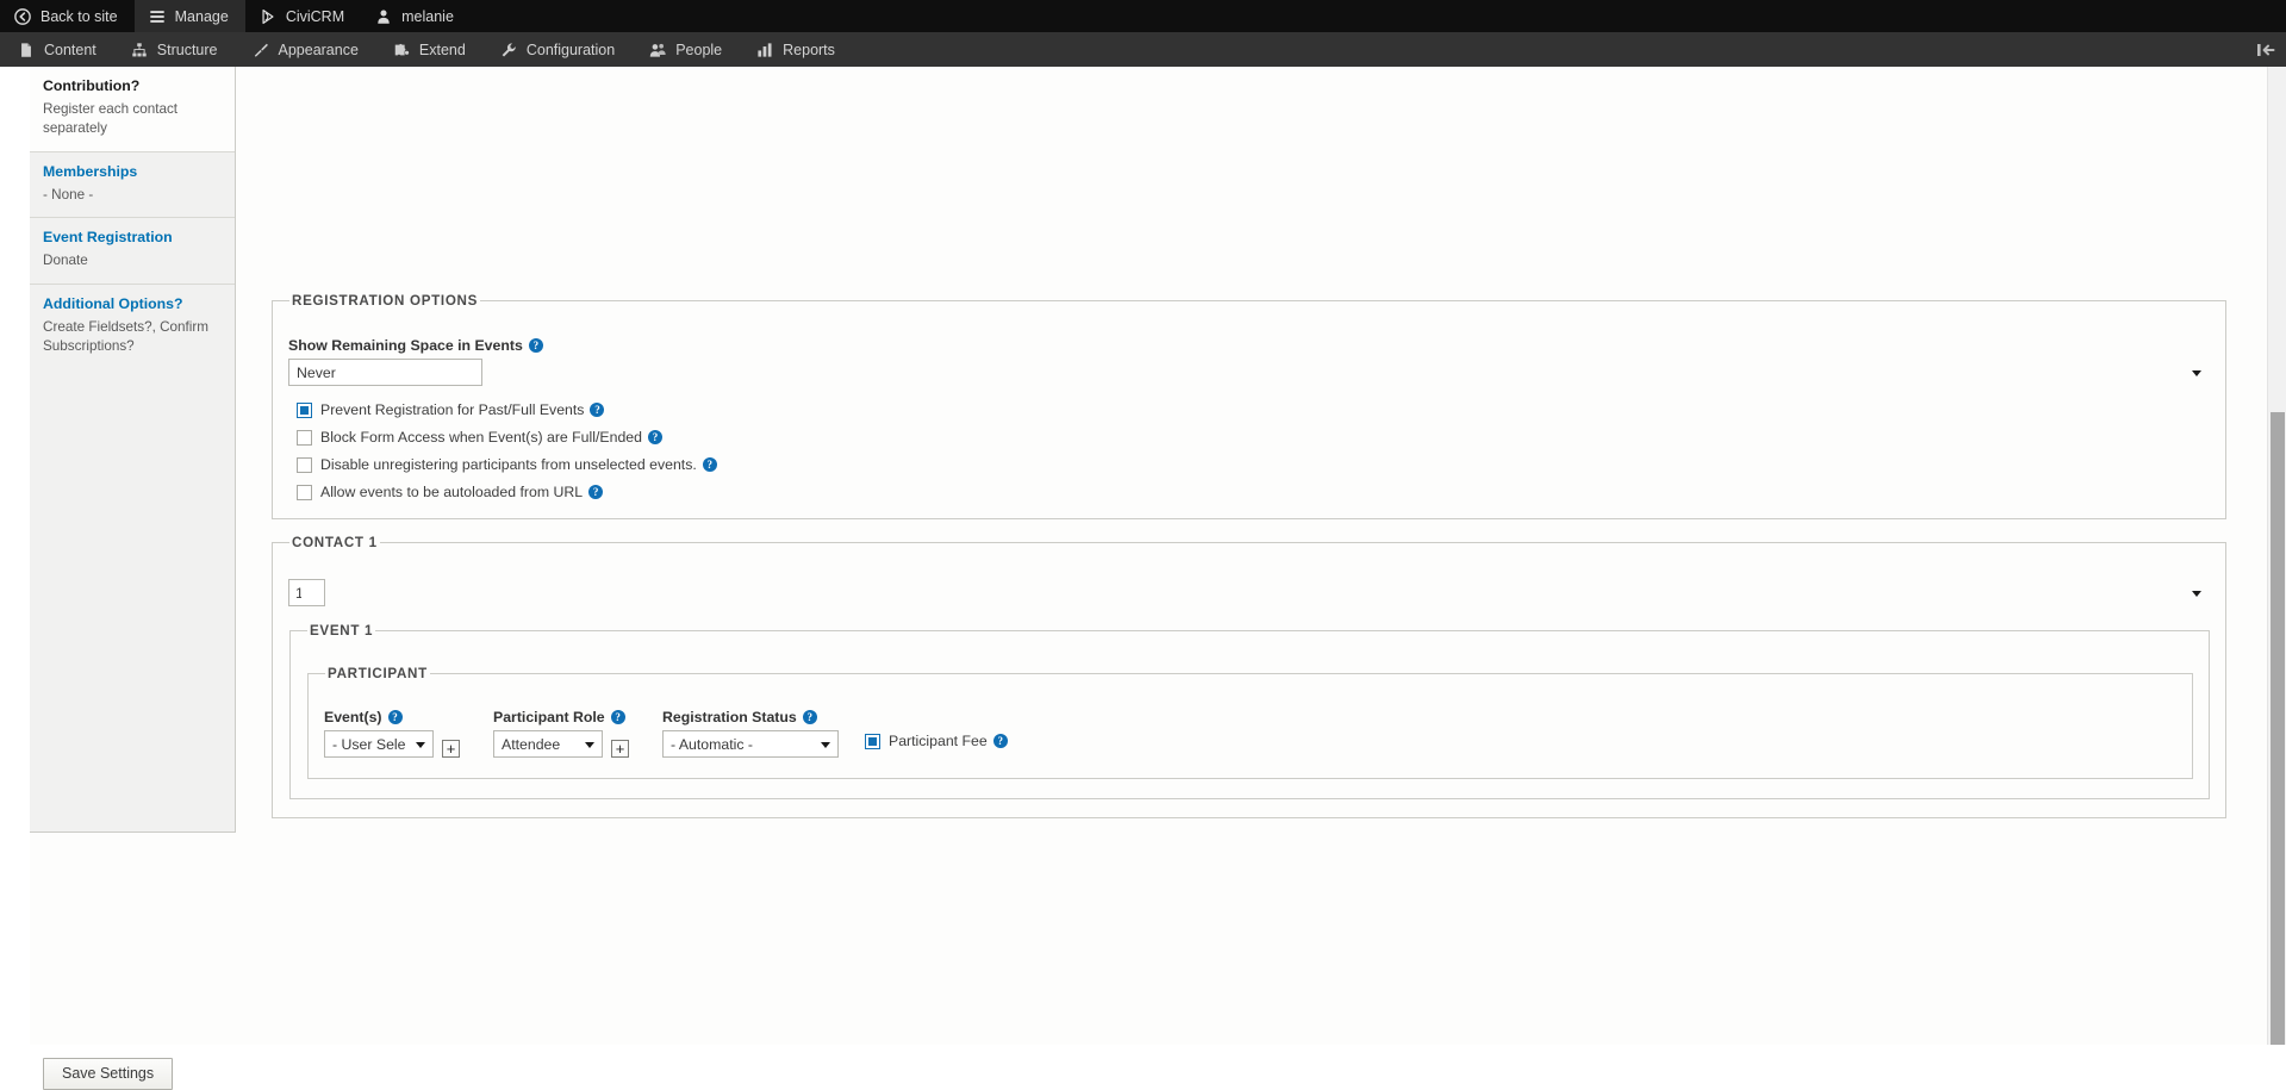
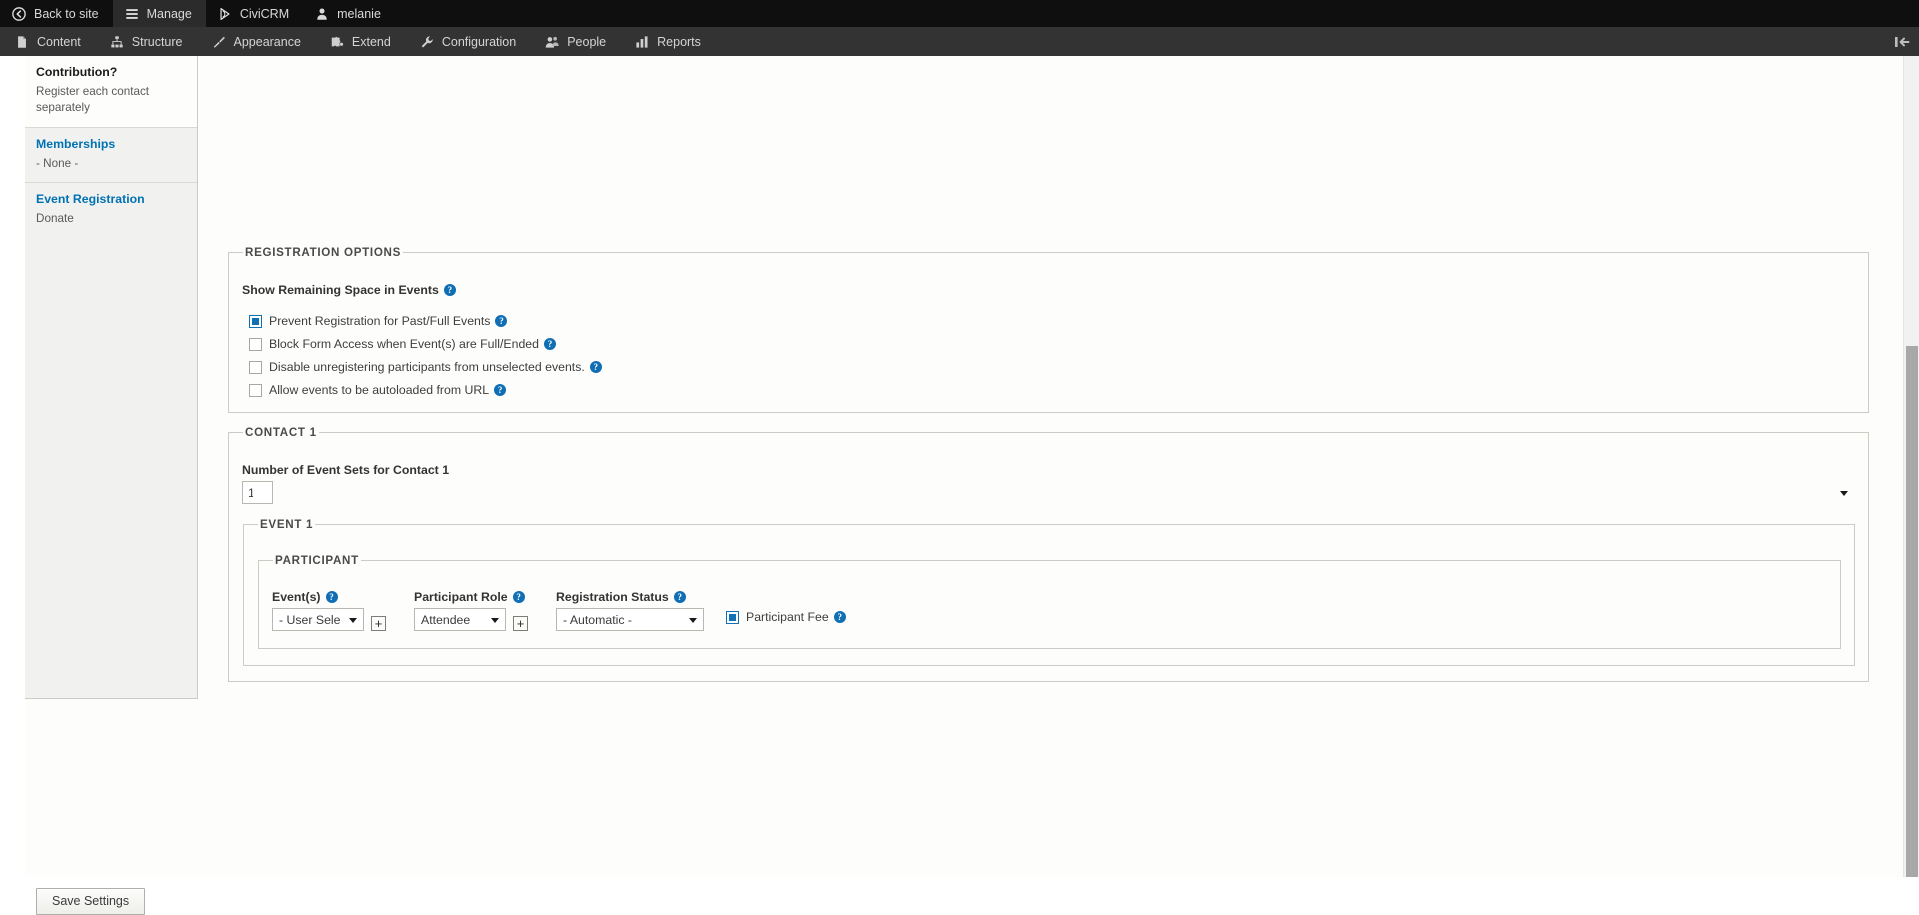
  Back to site
  Manage
  CiviCRM
  melanie
  Content
  Structure
  Appearance
  Extend
  Configuration
  People
  Reports
  Contribution?
  Register each contact separately
  Memberships
  - None -
  Event Registration
  Donate
- Additional Options?
- Create Fieldsets?, Confirm Subscriptions?
  REGISTRATION OPTIONS
  Show Remaining Space in Events
  ?
- Never
  Prevent Registration for Past/Full Events
  ?
  Block Form Access when Event(s) are Full/Ended
  ?
  Disable unregistering participants from unselected events.
  ?
  Allow events to be autoloaded from URL
  ?
  CONTACT 1
+ Number of Event Sets for Contact 1
  1
  EVENT 1
  PARTICIPANT
  Event(s)
  ?
  - User Sele
  +
  Participant Role
  ?
  Attendee
  +
  Registration Status
  ?
  - Automatic -
  Participant Fee
  ?
  Save Settings
